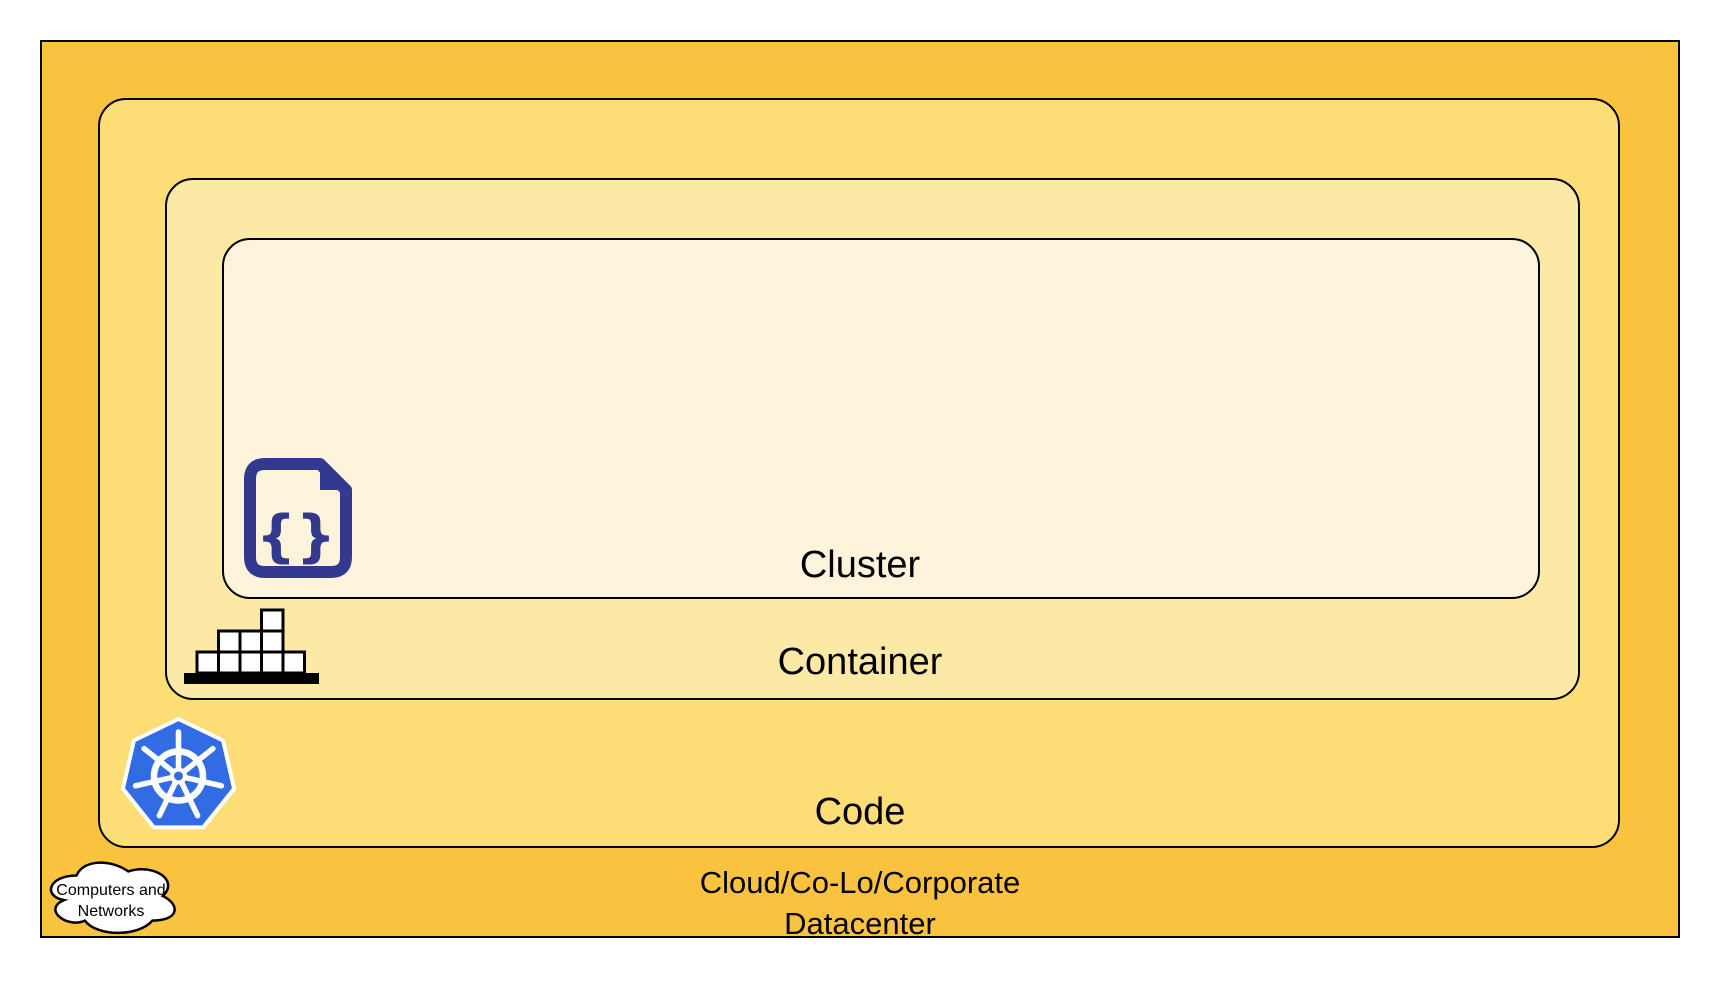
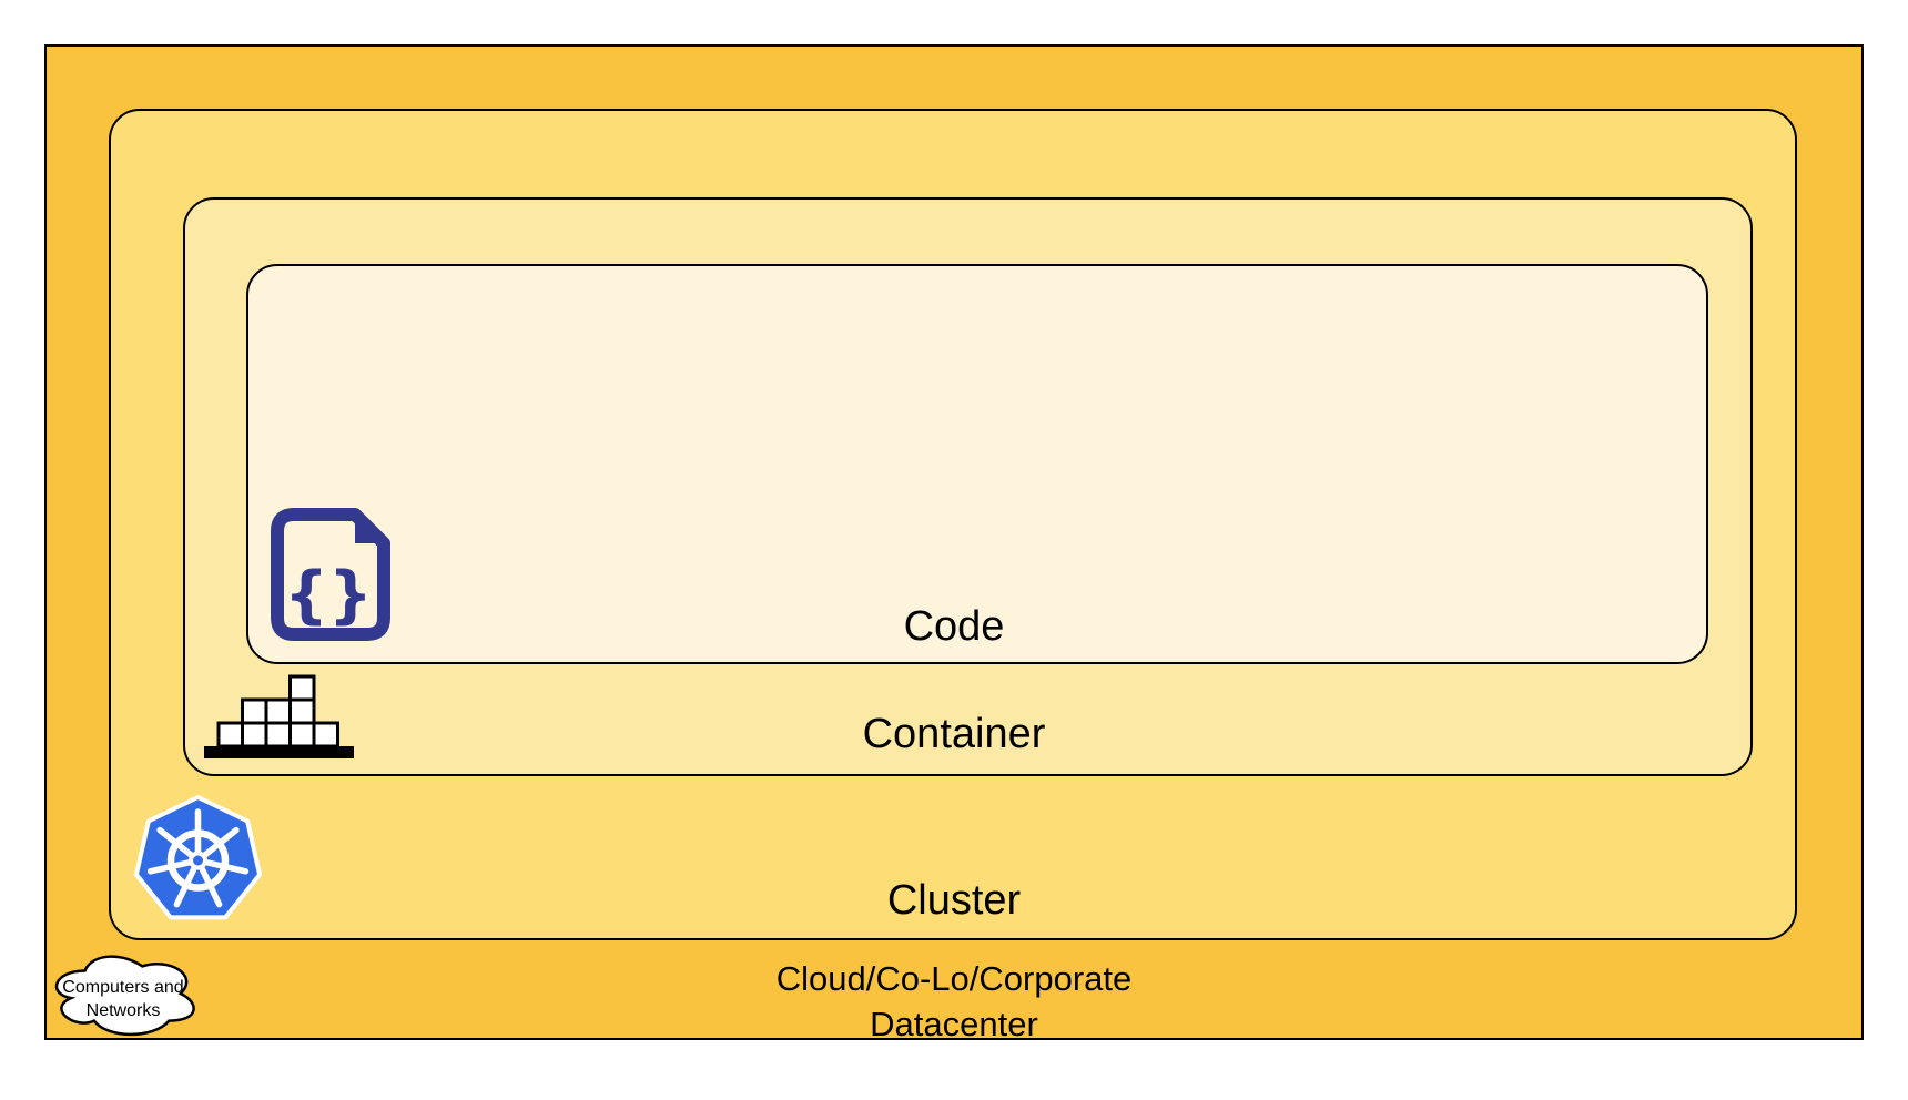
- Cluster
+ Code
  Container
- Code
+ Cluster
  Cloud/Co-Lo/Corporate
  Datacenter
  {}
  Computers and
  Networks
